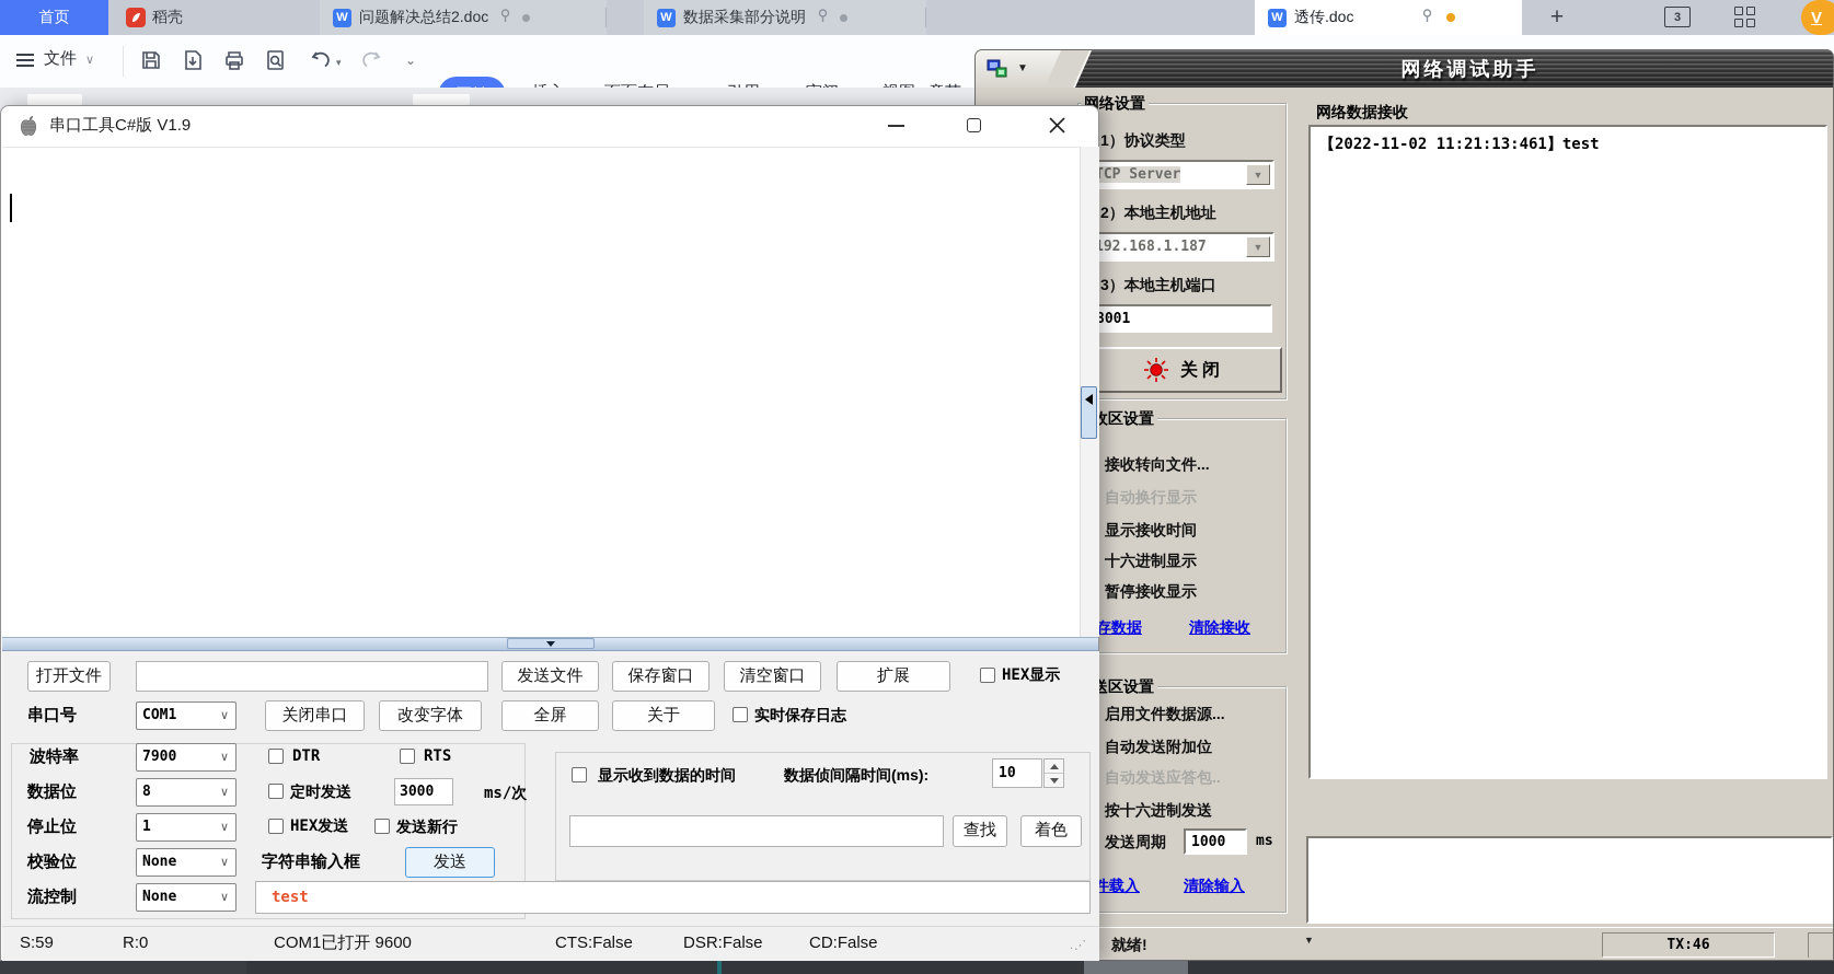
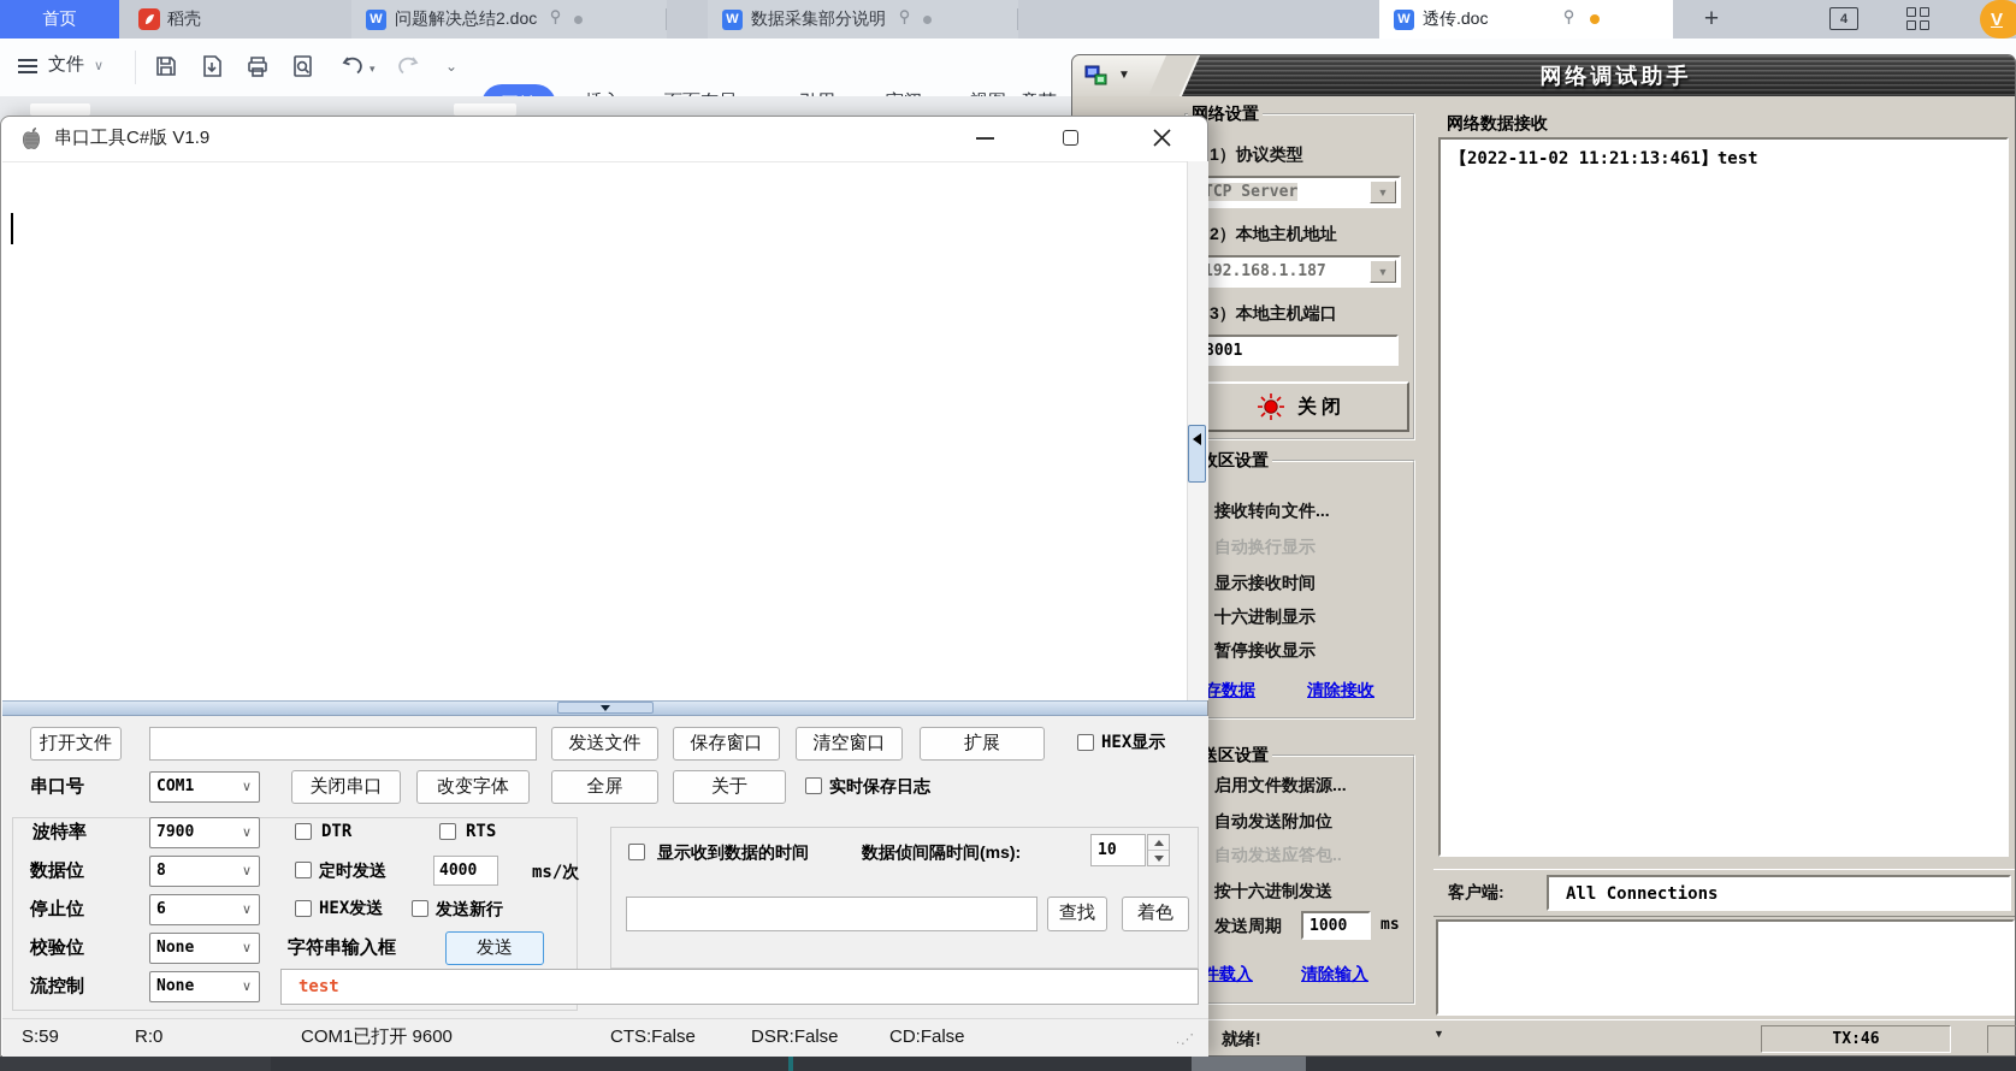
  首页
  稻壳
  W
  问题解决总结2.doc
  W
  数据采集部分说明
  W
  透传.doc
  +
- 3
+ 4
  V
  文件
  ∨
  ▾
  ⌄
  ▼
  网络调试助手
  网络设置
  1）协议类型
  CP Server
  ▼
  2）本地主机地址
  92.168.1.187
  ▼
  3）本地主机端口
  8001
  关闭
  收区设置
  接收转向文件...
  自动换行显示
  显示接收时间
  十六进制显示
  暂停接收显示
  存数据
  清除接收
  送区设置
  启用文件数据源...
  自动发送附加位
  自动发送应答包..
  按十六进制发送
  发送周期
  1000
  ms
  件载入
  清除输入
  网络数据接收
  【2022-11-02 11:21:13:461】test
+ 客户端:
+ All Connections
  就绪!
  ▼
  TX:46
  串口工具C#版 V1.9
  打开文件
  发送文件
  保存窗口
  清空窗口
  扩展
  HEX显示
  串口号
  COM1
  ∨
  关闭串口
  改变字体
  全屏
  关于
  实时保存日志
  波特率
  7900
  ∨
  DTR
  RTS
  数据位
  8
  ∨
  定时发送
- 3000
+ 4000
  ms/次
  停止位
- 1
+ 6
  ∨
  HEX发送
  发送新行
  校验位
  None
  ∨
  字符串输入框
  发送
  显示收到数据的时间
  数据侦间隔时间(ms):
  10
  查找
  着色
  流控制
  None
  ∨
  test
  S:59
  R:0
  COM1已打开 9600
  CTS:False
  DSR:False
  CD:False
  .⋰
